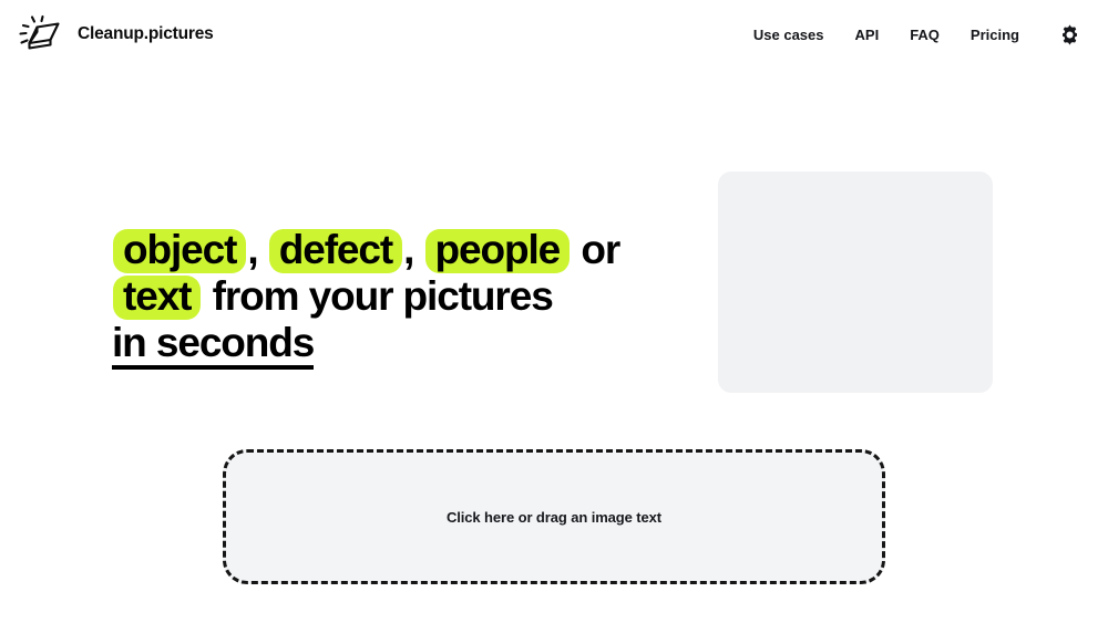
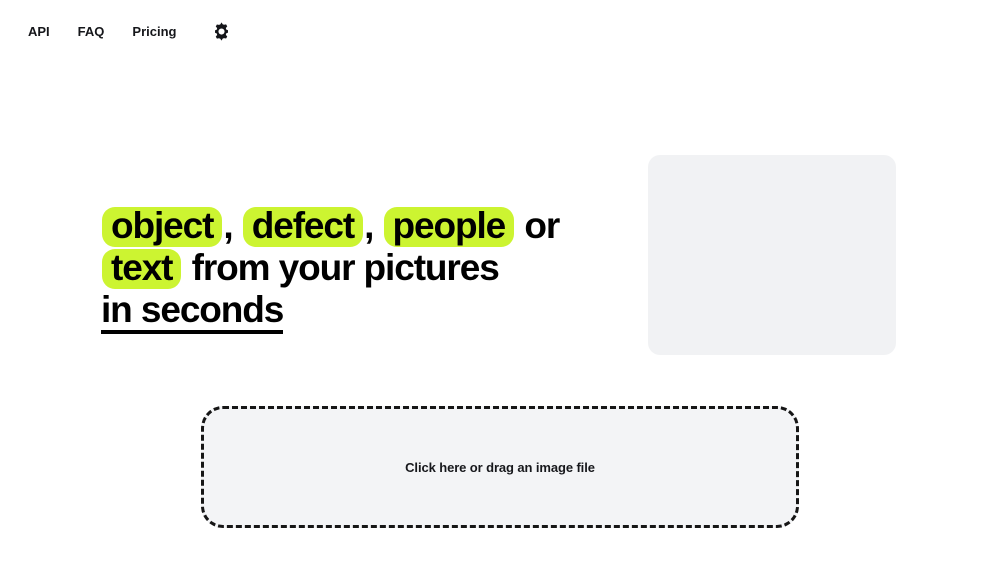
- Cleanup.pictures
- Use cases
  API
  FAQ
  Pricing
  object , defect , people or
  text from your pictures in seconds
- Click here or drag an image text
+ Click here or drag an image file
